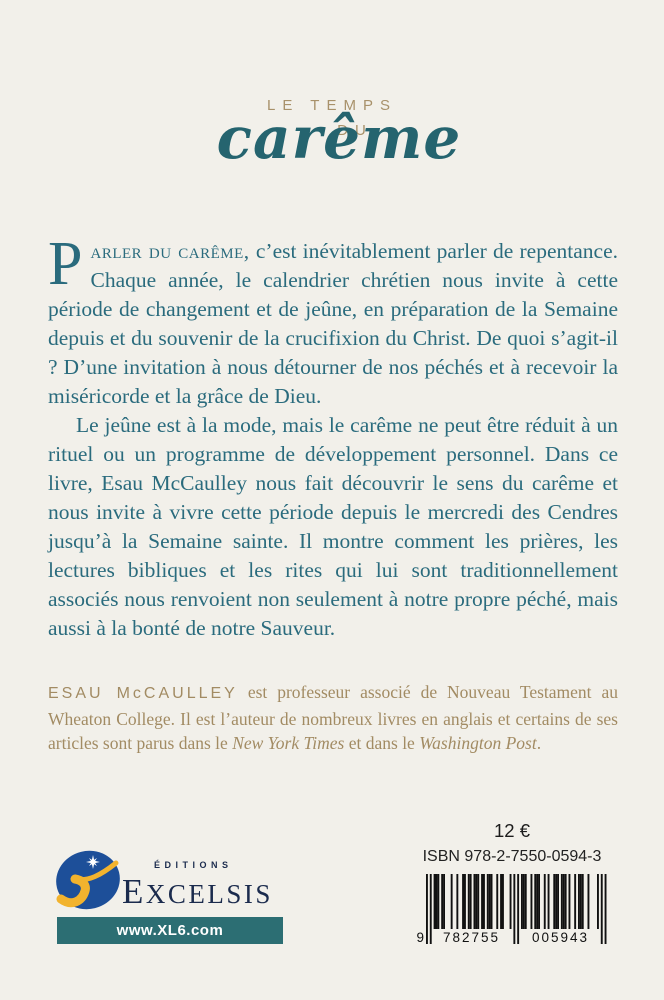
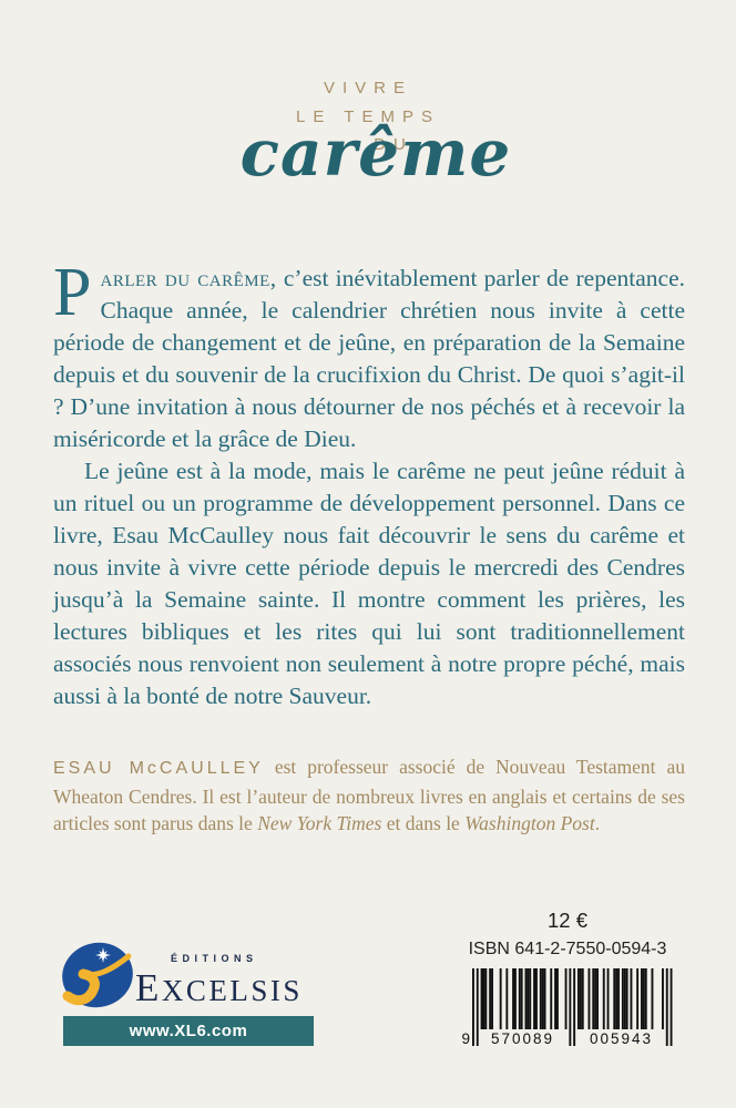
+ VIVRE
  LE TEMPS
  DU
  carême
  P
  arler du carême, c’est inévitablement parler de repentance. Chaque année, le calendrier chrétien nous invite à cette période de changement et de jeûne, en préparation de la Semaine depuis et du souvenir de la crucifixion du Christ. De quoi s’agit-il ? D’une invitation à nous détourner de nos péchés et à recevoir la miséricorde et la grâce de Dieu.
- Le jeûne est à la mode, mais le carême ne peut être réduit à un rituel ou un programme de développement personnel. Dans ce livre, Esau McCaulley nous fait découvrir le sens du carême et nous invite à vivre cette période depuis le mercredi des Cendres jusqu’à la Semaine sainte. Il montre comment les prières, les lectures bibliques et les rites qui lui sont traditionnellement associés nous renvoient non seulement à notre propre péché, mais aussi à la bonté de notre Sauveur.
+ Le jeûne est à la mode, mais le carême ne peut jeûne réduit à un rituel ou un programme de développement personnel. Dans ce livre, Esau McCaulley nous fait découvrir le sens du carême et nous invite à vivre cette période depuis le mercredi des Cendres jusqu’à la Semaine sainte. Il montre comment les prières, les lectures bibliques et les rites qui lui sont traditionnellement associés nous renvoient non seulement à notre propre péché, mais aussi à la bonté de notre Sauveur.
- ESAU McCAULLEY est professeur associé de Nouveau Testament au Wheaton College. Il est l’auteur de nombreux livres en anglais et certains de ses articles sont parus dans le New York Times et dans le Washington Post.
+ ESAU McCAULLEY est professeur associé de Nouveau Testament au Wheaton Cendres. Il est l’auteur de nombreux livres en anglais et certains de ses articles sont parus dans le New York Times et dans le Washington Post.
  12 €
- ISBN 978-2-7550-0594-3
+ ISBN 641-2-7550-0594-3
  9
- 782755
+ 570089
  005943
  ÉDITIONS
  EXCELSIS
  www.XL6.com
